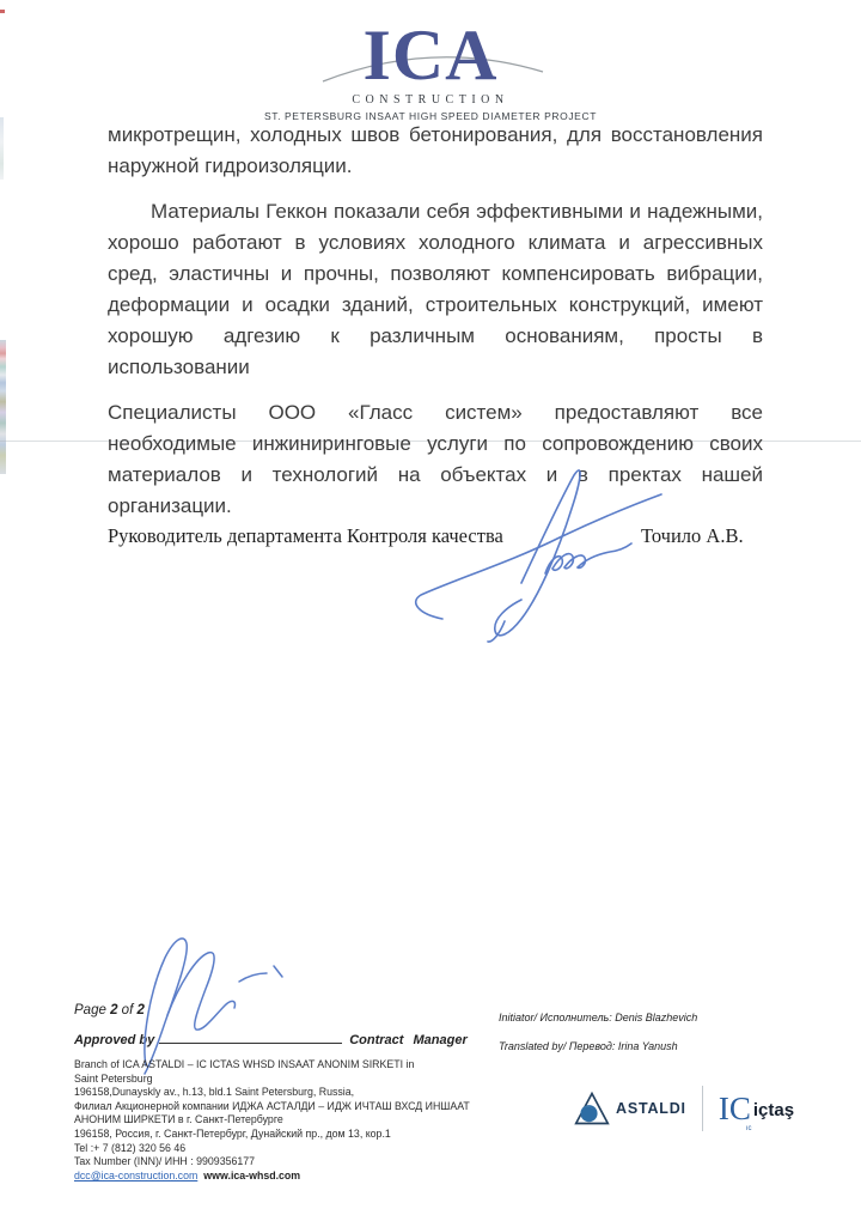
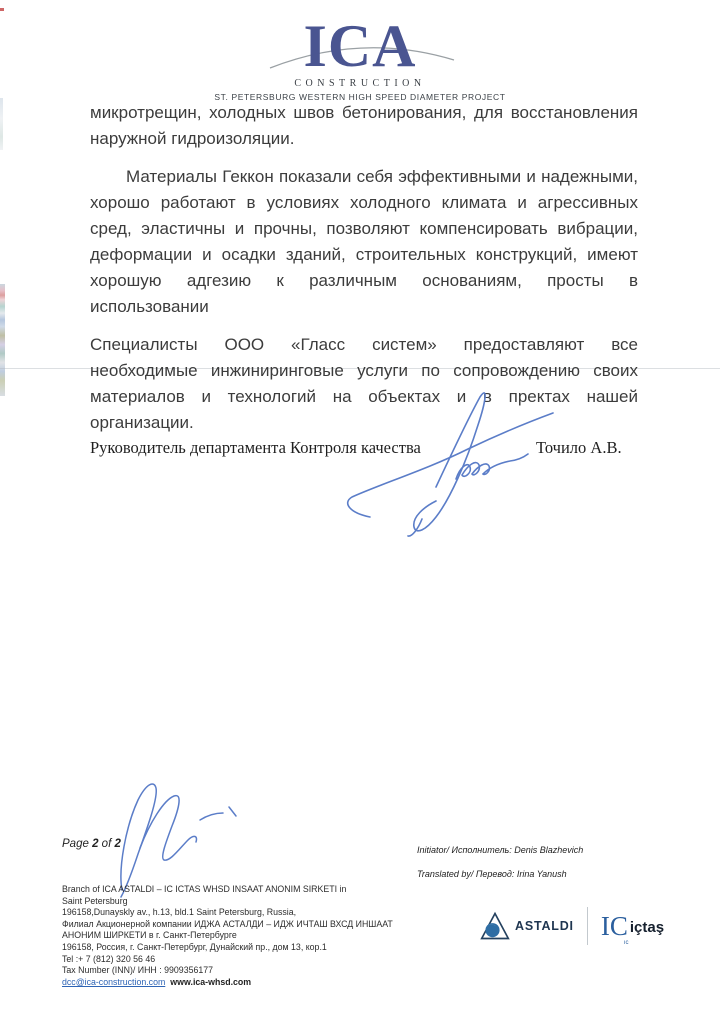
  ICA
  CONSTRUCTION
- ST. PETERSBURG INSAAT HIGH SPEED DIAMETER PROJECT
+ ST. PETERSBURG WESTERN HIGH SPEED DIAMETER PROJECT
  микротрещин, холодных швов бетонирования, для восстановления наружной гидроизоляции.
  Материалы Геккон показали себя эффективными и надежными, хорошо работают в условиях холодного климата и агрессивных сред, эластичны и прочны, позволяют компенсировать вибрации, деформации и осадки зданий, строительных конструкций, имеют хорошую адгезию к различным основаниям, просты в использовании
  Специалисты ООО «Гласс систем» предоставляют все необходимые инжиниринговые услуги по сопровождению своих материалов и технологий на объектах и в пректах нашей организации.
  Руководитель департамента Контроля качества
  Точило А.В.
  Page 2 of 2
- Approved by Contract Manager
  Branch of ICA ASTALDI – IC ICTAS WHSD INSAAT ANONIM SIRKETI in
  Saint Petersburg
  196158,Dunayskly av., h.13, bld.1 Saint Petersburg, Russia,
  Филиал Акционерной компании ИДЖА АСТАЛДИ – ИДЖ ИЧТАШ ВХСД ИНШААТ
  АНОНИМ ШИРКЕТИ в г. Санкт-Петербурге
  196158, Россия, г. Санкт-Петербург, Дунайский пр., дом 13, кор.1
  Tel :+ 7 (812) 320 56 46
  Tax Number (INN)/ ИНН : 9909356177
  dcc@ica-construction.com www.ica-whsd.com
  Initiator/ Исполнитель: Denis Blazhevich
  Translated by/ Перевод: Irina Yanush
  ASTALDI
  IC
  içtaş
